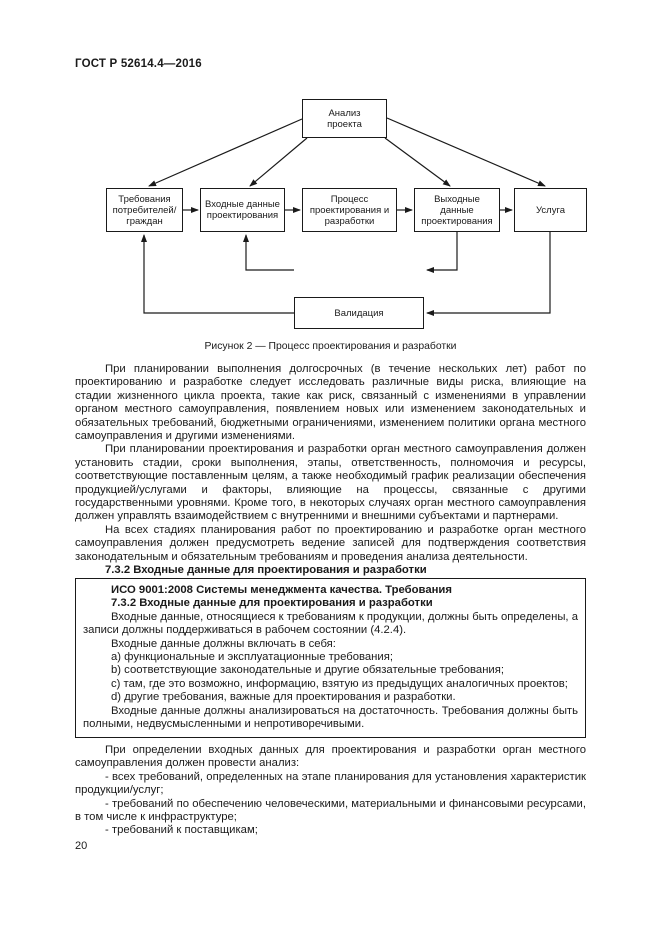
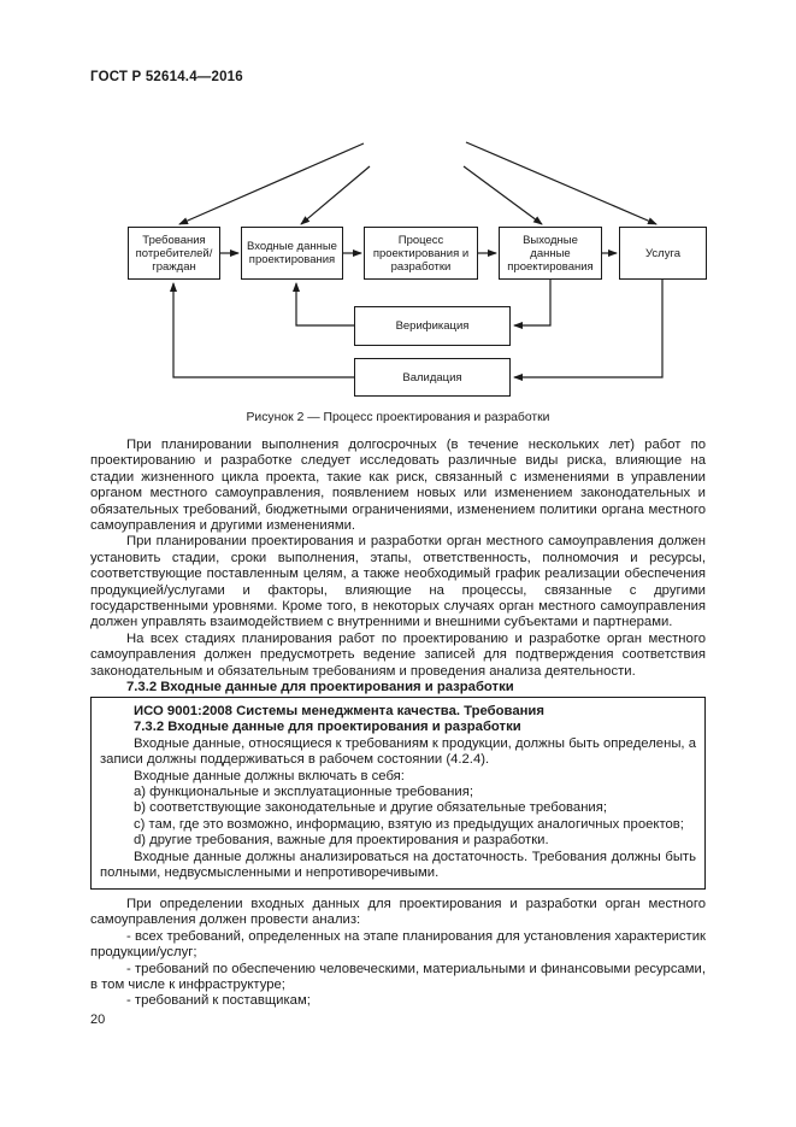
  ГОСТ Р 52614.4—2016
- Анализ проекта
  Требования потребителей/ граждан
  Входные данные проектирования
  Процесс проектирования и разработки
  Выходные данные проектирования
  Услуга
+ Верификация
  Валидация
  Рисунок 2 — Процесс проектирования и разработки
  При планировании выполнения долгосрочных (в течение нескольких лет) работ по проектированию и разработке следует исследовать различные виды риска, влияющие на стадии жизненного цикла проекта, такие как риск, связанный с изменениями в управлении органом местного самоуправления, появлением новых или изменением законодательных и обязательных требований, бюджетными ограничениями, изменением политики органа местного самоуправления и другими изменениями.
  При планировании проектирования и разработки орган местного самоуправления должен установить стадии, сроки выполнения, этапы, ответственность, полномочия и ресурсы, соответствующие поставленным целям, а также необходимый график реализации обеспечения продукцией/услугами и факторы, влияющие на процессы, связанные с другими государственными уровнями. Кроме того, в некоторых случаях орган местного самоуправления должен управлять взаимодействием с внутренними и внешними субъектами и партнерами.
  На всех стадиях планирования работ по проектированию и разработке орган местного самоуправления должен предусмотреть ведение записей для подтверждения соответствия законодательным и обязательным требованиям и проведения анализа деятельности.
  7.3.2 Входные данные для проектирования и разработки
  ИСО 9001:2008 Системы менеджмента качества. Требования
  7.3.2 Входные данные для проектирования и разработки
  Входные данные, относящиеся к требованиям к продукции, должны быть определены, а записи должны поддерживаться в рабочем состоянии (4.2.4).
  Входные данные должны включать в себя:
  a) функциональные и эксплуатационные требования;
  b) соответствующие законодательные и другие обязательные требования;
  c) там, где это возможно, информацию, взятую из предыдущих аналогичных проектов;
  d) другие требования, важные для проектирования и разработки.
  Входные данные должны анализироваться на достаточность. Требования должны быть полными, недвусмысленными и непротиворечивыми.
  При определении входных данных для проектирования и разработки орган местного самоуправления должен провести анализ:
  - всех требований, определенных на этапе планирования для установления характеристик продукции/услуг;
  - требований по обеспечению человеческими, материальными и финансовыми ресурсами, в том числе к инфраструктуре;
  - требований к поставщикам;
  20
